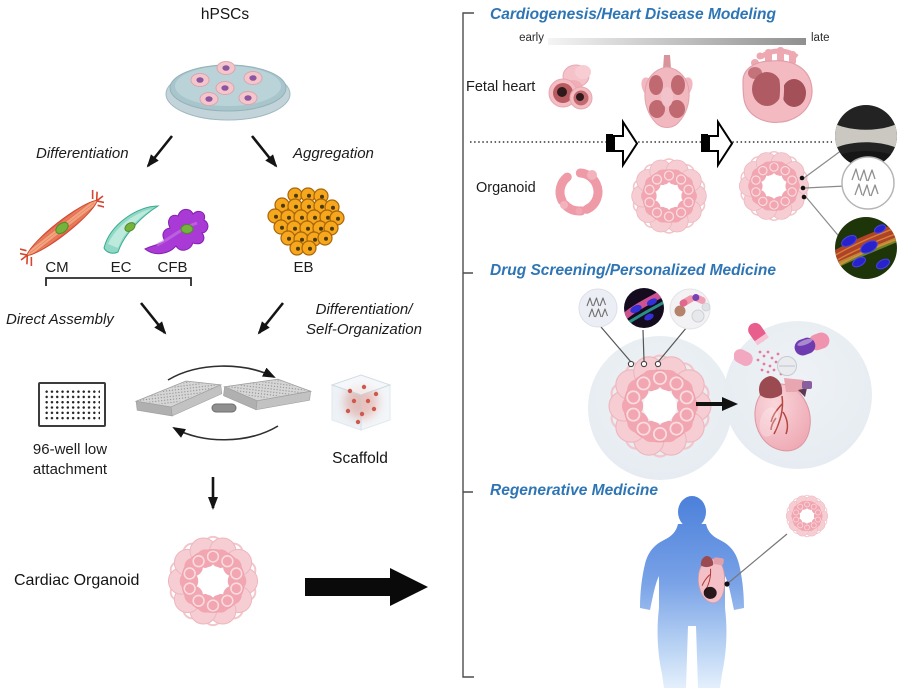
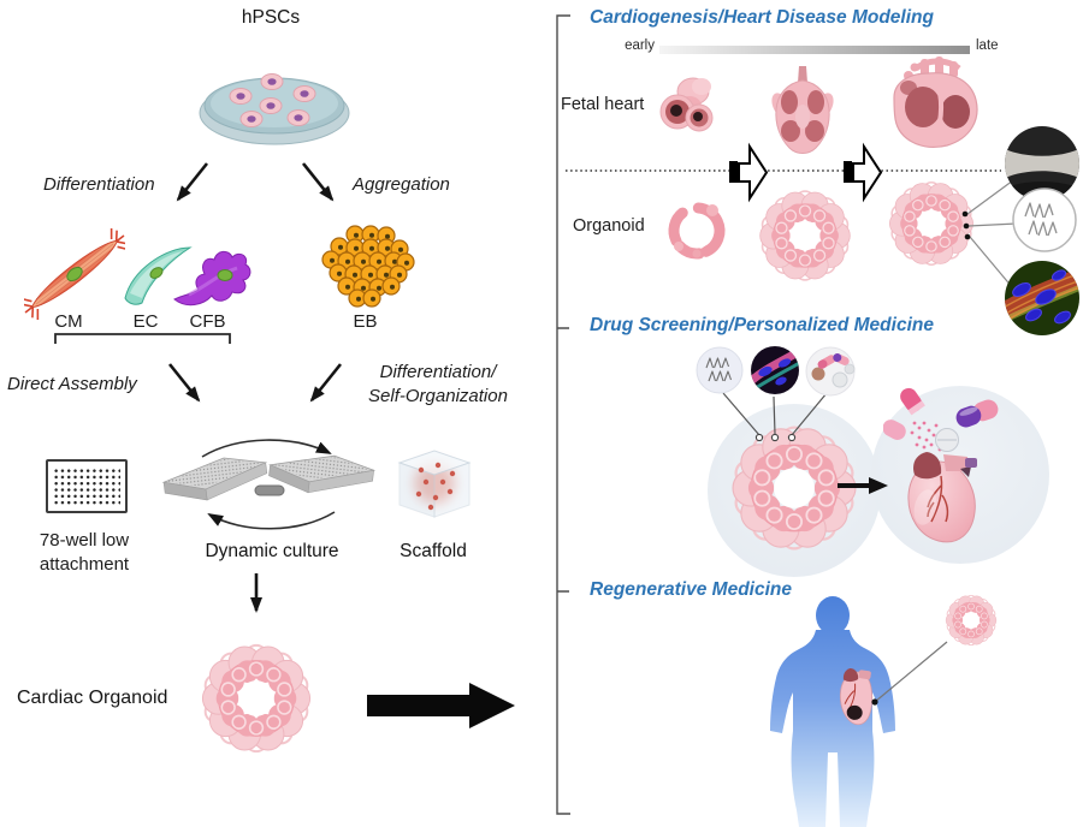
  hPSCs
  Differentiation
  Aggregation
  CM
  EC
  CFB
  EB
  Direct Assembly
  Differentiation/
  Self-Organization
- 96-well low
+ 78-well low
  attachment
+ Dynamic culture
  Scaffold
  Cardiac Organoid
  Cardiogenesis/Heart Disease Modeling
  early
  late
  Fetal heart
  Organoid
  Drug Screening/Personalized Medicine
  Regenerative Medicine
